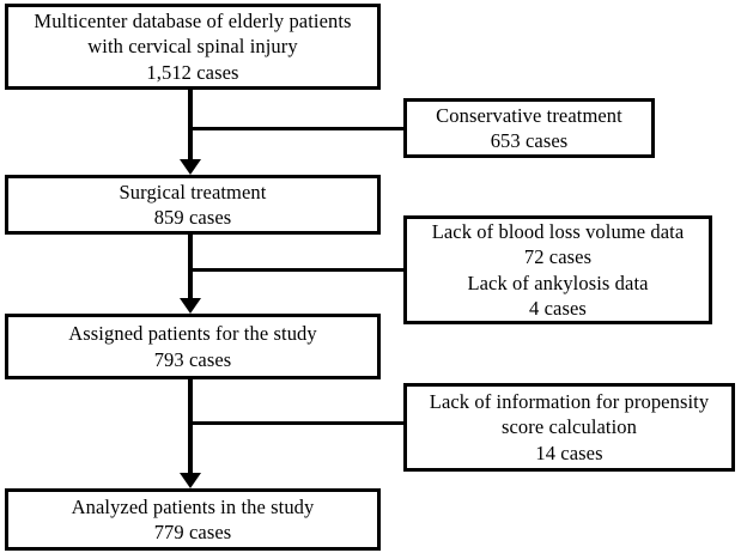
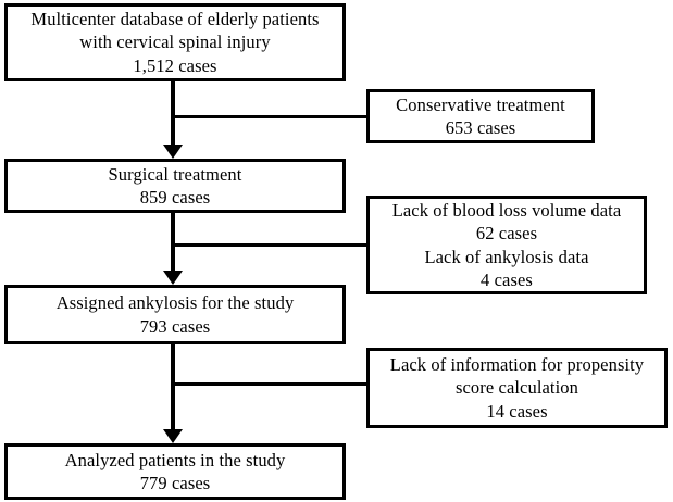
  Multicenter database of elderly patients
  with cervical spinal injury
  1,512 cases
  Surgical treatment
  859 cases
- Assigned patients for the study
+ Assigned ankylosis for the study
  793 cases
  Analyzed patients in the study
  779 cases
  Conservative treatment
  653 cases
  Lack of blood loss volume data
- 72 cases
+ 62 cases
  Lack of ankylosis data
  4 cases
  Lack of information for propensity
  score calculation
  14 cases
